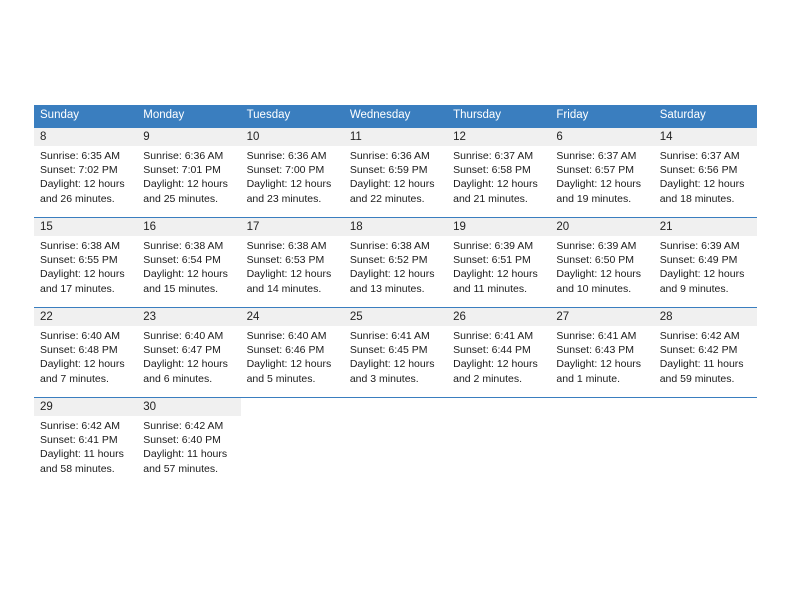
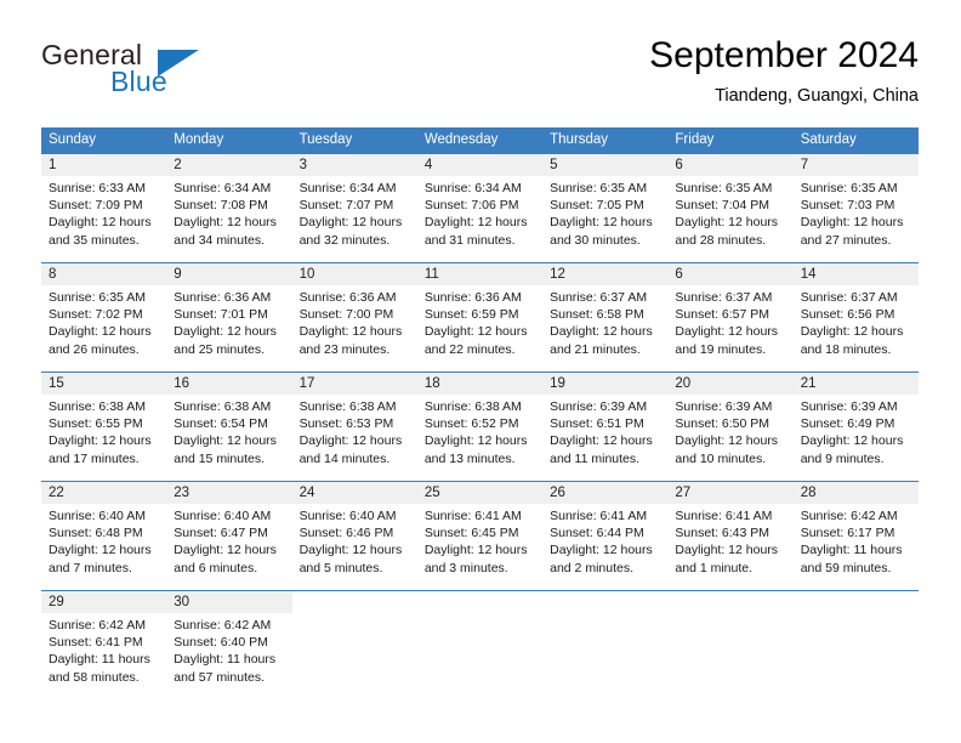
+ General
+ Blue
+ September 2024
+ Tiandeng, Guangxi, China
  Sunday	Monday	Tuesday	Wednesday	Thursday	Friday	Saturday
+ 1Sunrise: 6:33 AMSunset: 7:09 PMDaylight: 12 hoursand 35 minutes.	2Sunrise: 6:34 AMSunset: 7:08 PMDaylight: 12 hoursand 34 minutes.	3Sunrise: 6:34 AMSunset: 7:07 PMDaylight: 12 hoursand 32 minutes.	4Sunrise: 6:34 AMSunset: 7:06 PMDaylight: 12 hoursand 31 minutes.	5Sunrise: 6:35 AMSunset: 7:05 PMDaylight: 12 hoursand 30 minutes.	6Sunrise: 6:35 AMSunset: 7:04 PMDaylight: 12 hoursand 28 minutes.	7Sunrise: 6:35 AMSunset: 7:03 PMDaylight: 12 hoursand 27 minutes.
  8Sunrise: 6:35 AMSunset: 7:02 PMDaylight: 12 hoursand 26 minutes.	9Sunrise: 6:36 AMSunset: 7:01 PMDaylight: 12 hoursand 25 minutes.	10Sunrise: 6:36 AMSunset: 7:00 PMDaylight: 12 hoursand 23 minutes.	11Sunrise: 6:36 AMSunset: 6:59 PMDaylight: 12 hoursand 22 minutes.	12Sunrise: 6:37 AMSunset: 6:58 PMDaylight: 12 hoursand 21 minutes.	6Sunrise: 6:37 AMSunset: 6:57 PMDaylight: 12 hoursand 19 minutes.	14Sunrise: 6:37 AMSunset: 6:56 PMDaylight: 12 hoursand 18 minutes.
  15Sunrise: 6:38 AMSunset: 6:55 PMDaylight: 12 hoursand 17 minutes.	16Sunrise: 6:38 AMSunset: 6:54 PMDaylight: 12 hoursand 15 minutes.	17Sunrise: 6:38 AMSunset: 6:53 PMDaylight: 12 hoursand 14 minutes.	18Sunrise: 6:38 AMSunset: 6:52 PMDaylight: 12 hoursand 13 minutes.	19Sunrise: 6:39 AMSunset: 6:51 PMDaylight: 12 hoursand 11 minutes.	20Sunrise: 6:39 AMSunset: 6:50 PMDaylight: 12 hoursand 10 minutes.	21Sunrise: 6:39 AMSunset: 6:49 PMDaylight: 12 hoursand 9 minutes.
- 22Sunrise: 6:40 AMSunset: 6:48 PMDaylight: 12 hoursand 7 minutes.	23Sunrise: 6:40 AMSunset: 6:47 PMDaylight: 12 hoursand 6 minutes.	24Sunrise: 6:40 AMSunset: 6:46 PMDaylight: 12 hoursand 5 minutes.	25Sunrise: 6:41 AMSunset: 6:45 PMDaylight: 12 hoursand 3 minutes.	26Sunrise: 6:41 AMSunset: 6:44 PMDaylight: 12 hoursand 2 minutes.	27Sunrise: 6:41 AMSunset: 6:43 PMDaylight: 12 hoursand 1 minute.	28Sunrise: 6:42 AMSunset: 6:42 PMDaylight: 11 hoursand 59 minutes.
+ 22Sunrise: 6:40 AMSunset: 6:48 PMDaylight: 12 hoursand 7 minutes.	23Sunrise: 6:40 AMSunset: 6:47 PMDaylight: 12 hoursand 6 minutes.	24Sunrise: 6:40 AMSunset: 6:46 PMDaylight: 12 hoursand 5 minutes.	25Sunrise: 6:41 AMSunset: 6:45 PMDaylight: 12 hoursand 3 minutes.	26Sunrise: 6:41 AMSunset: 6:44 PMDaylight: 12 hoursand 2 minutes.	27Sunrise: 6:41 AMSunset: 6:43 PMDaylight: 12 hoursand 1 minute.	28Sunrise: 6:42 AMSunset: 6:17 PMDaylight: 11 hoursand 59 minutes.
  29Sunrise: 6:42 AMSunset: 6:41 PMDaylight: 11 hoursand 58 minutes.	30Sunrise: 6:42 AMSunset: 6:40 PMDaylight: 11 hoursand 57 minutes.
